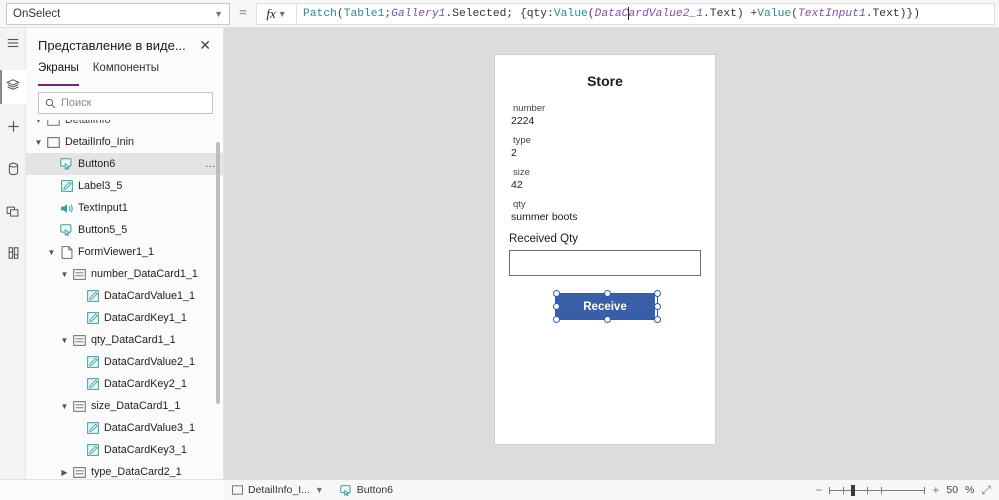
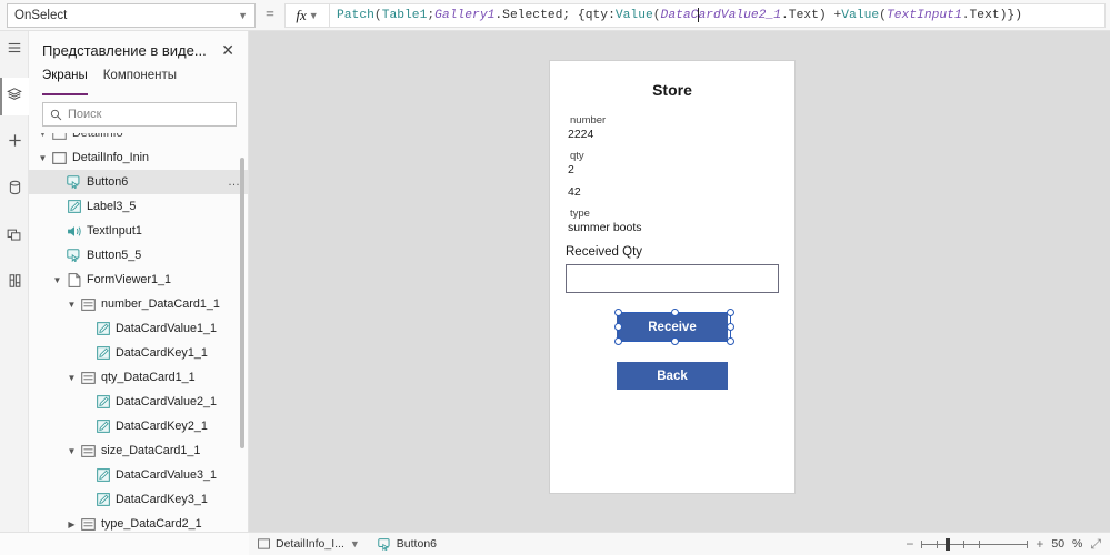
  OnSelect
  ▼
  =
  fx
  ▼
  Patch
  (
  Table1
  ;
  Gallery1
  .Selected; {qty:
  Value
  (
  DataC
  ardValue2_1
  .Text) +
  Value
  (
  TextInput1
  .Text)})
  Представление в виде...
  ✕
  Экраны
  Компоненты
  Поиск
  ▼
  DetailInfo
  ▼
  DetailInfo_Inin
  Button6
  …
  Label3_5
  TextInput1
  Button5_5
  ▼
  FormViewer1_1
  ▼
  number_DataCard1_1
  DataCardValue1_1
  DataCardKey1_1
  ▼
  qty_DataCard1_1
  DataCardValue2_1
  DataCardKey2_1
  ▼
  size_DataCard1_1
  DataCardValue3_1
  DataCardKey3_1
  ▶
  type_DataCard2_1
  Store
  number
  2224
- type
+ qty
  2
- size
  42
- qty
+ type
  summer boots
  Received Qty
  Receive
+ Back
  DetailInfo_I...
  ▼
  Button6
  −
  +
  50
  %
  ⤢
